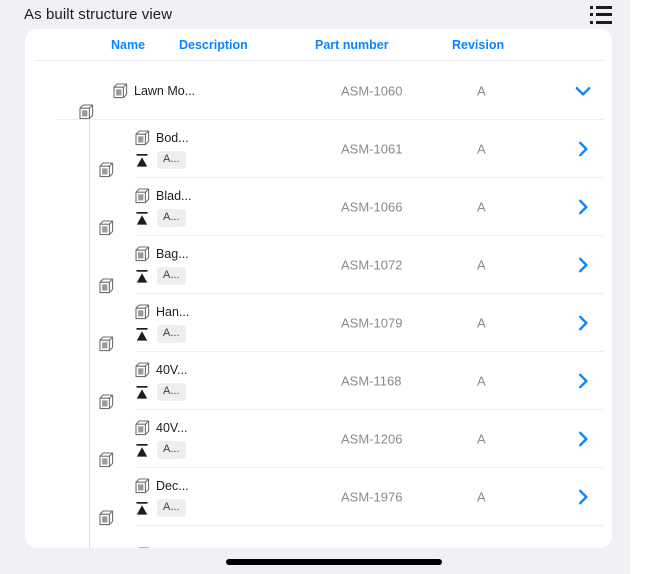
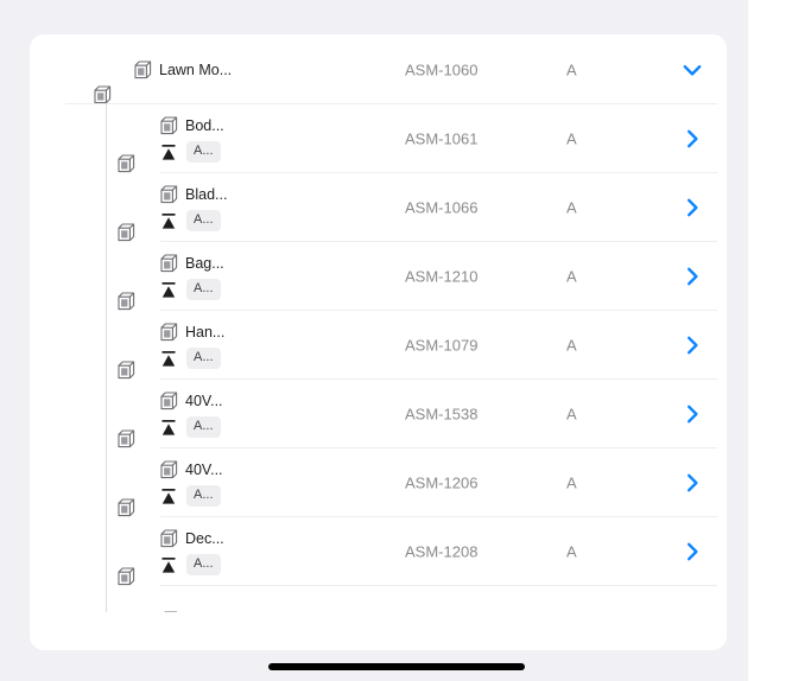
- As built structure view
- Name
- Description
- Part number
- Revision
  Lawn Mo...
  ASM-1060
  A
  Bod...
  A...
  ASM-1061
  A
  Blad...
  A...
  ASM-1066
  A
  Bag...
  A...
- ASM-1072
+ ASM-1210
  A
  Han...
  A...
  ASM-1079
  A
  40V...
  A...
- ASM-1168
+ ASM-1538
  A
  40V...
  A...
  ASM-1206
  A
  Dec...
  A...
- ASM-1976
+ ASM-1208
  A
